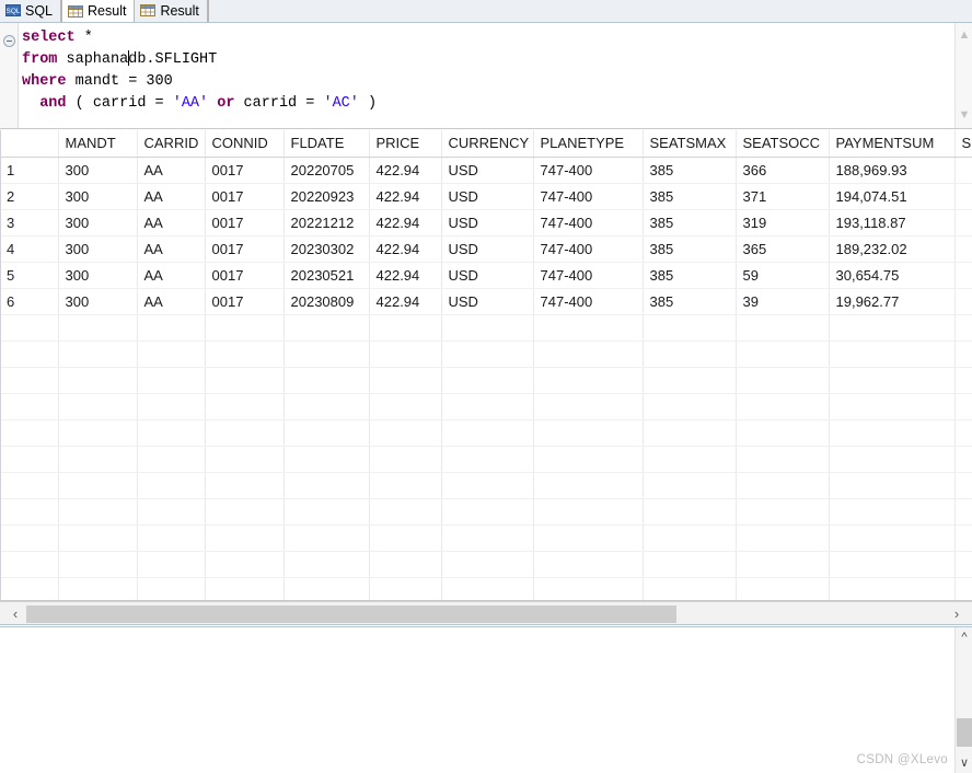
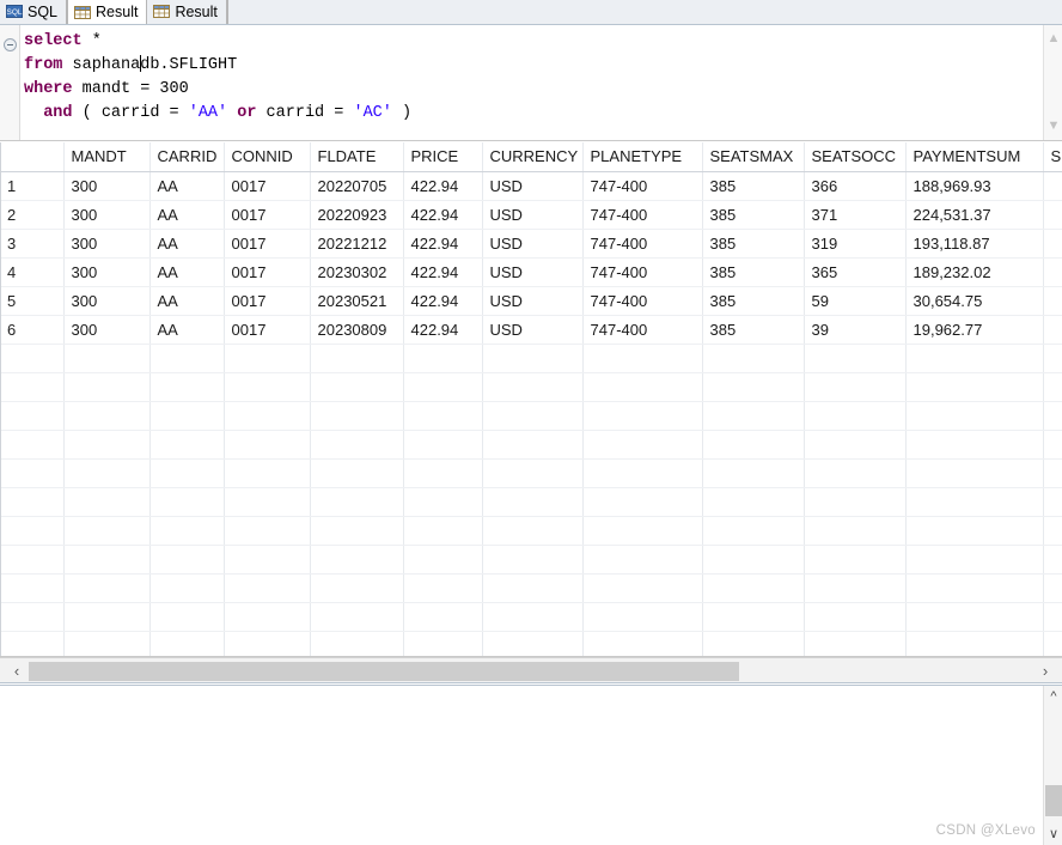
  SQL
  Result
  Result
  select *
  from saphanadb.SFLIGHT
  where mandt = 300
  and ( carrid = 'AA' or carrid = 'AC' )
  ▲
  ▼
  	MANDT	CARRID	CONNID	FLDATE	PRICE	CURRENCY	PLANETYPE	SEATSMAX	SEATSOCC	PAYMENTSUM	S
  1	300	AA	0017	20220705	422.94	USD	747-400	385	366	188,969.93
- 2	300	AA	0017	20220923	422.94	USD	747-400	385	371	194,074.51
+ 2	300	AA	0017	20220923	422.94	USD	747-400	385	371	224,531.37
  3	300	AA	0017	20221212	422.94	USD	747-400	385	319	193,118.87
  4	300	AA	0017	20230302	422.94	USD	747-400	385	365	189,232.02
  5	300	AA	0017	20230521	422.94	USD	747-400	385	59	30,654.75
  6	300	AA	0017	20230809	422.94	USD	747-400	385	39	19,962.77
  ‹
  ›
  ^
  ∨
  CSDN @XLevo
